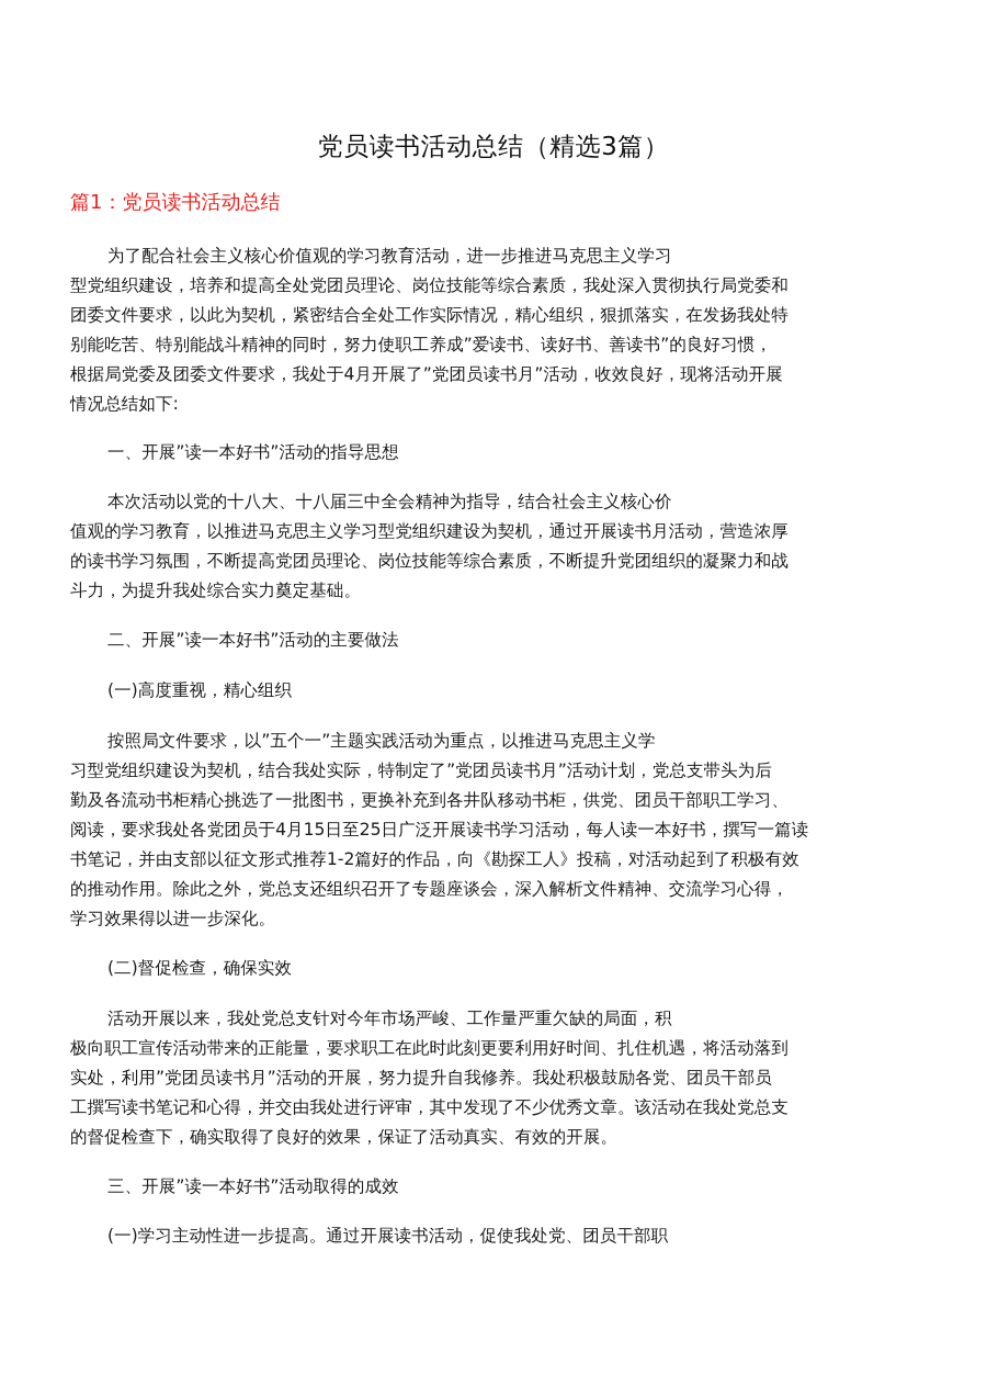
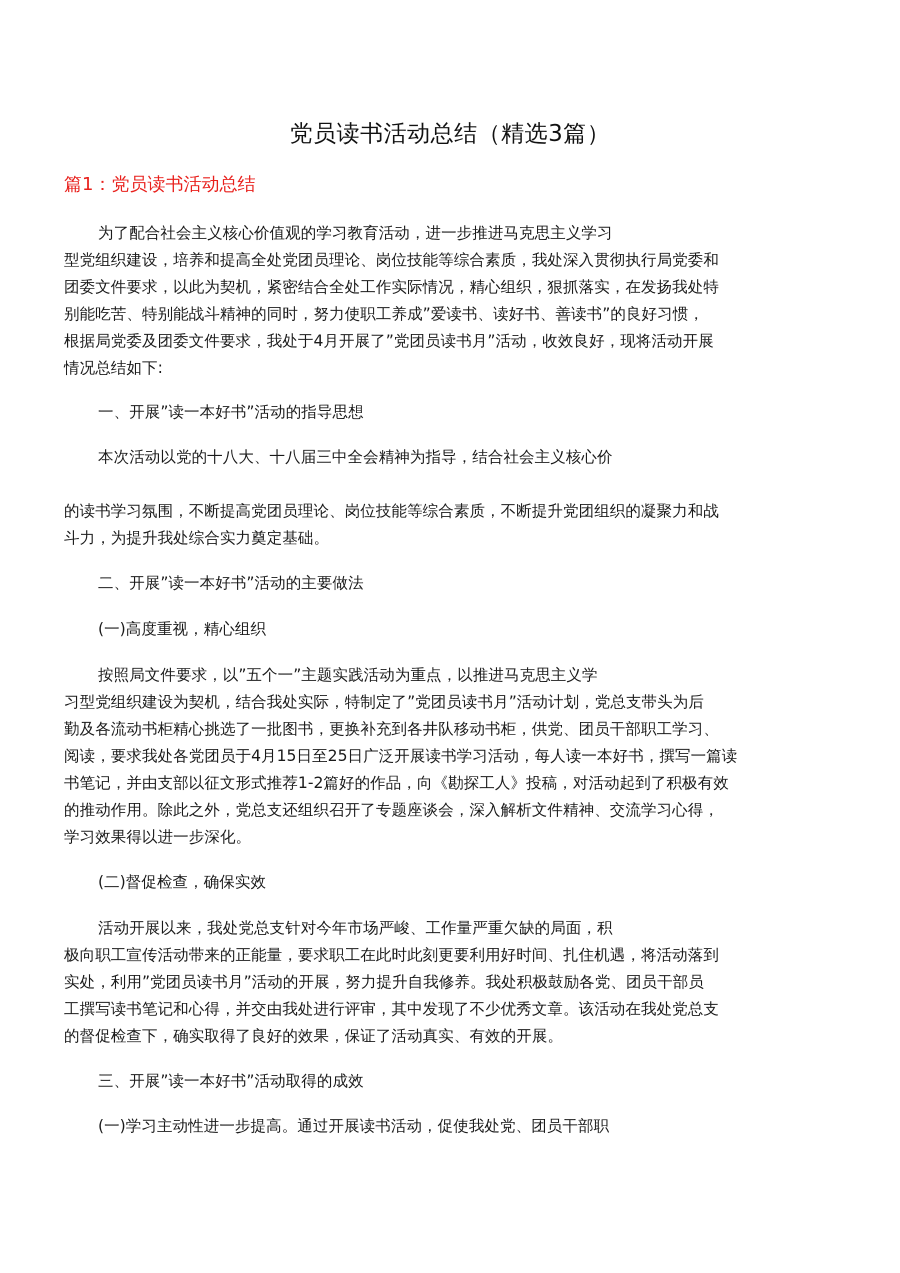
  党员读书活动总结（精选3篇）
  篇1：党员读书活动总结
  为了配合社会主义核心价值观的学习教育活动，进一步推进马克思主义学习
  型党组织建设，培养和提高全处党团员理论、岗位技能等综合素质，我处深入贯彻执行局党委和
  团委文件要求，以此为契机，紧密结合全处工作实际情况，精心组织，狠抓落实，在发扬我处特
  别能吃苦、特别能战斗精神的同时，努力使职工养成”爱读书、读好书、善读书”的良好习惯，
  根据局党委及团委文件要求，我处于4月开展了”党团员读书月”活动，收效良好，现将活动开展
  情况总结如下:
  一、开展”读一本好书”活动的指导思想
  本次活动以党的十八大、十八届三中全会精神为指导，结合社会主义核心价
- 值观的学习教育，以推进马克思主义学习型党组织建设为契机，通过开展读书月活动，营造浓厚
  的读书学习氛围，不断提高党团员理论、岗位技能等综合素质，不断提升党团组织的凝聚力和战
  斗力，为提升我处综合实力奠定基础。
  二、开展”读一本好书”活动的主要做法
  (一)高度重视，精心组织
  按照局文件要求，以”五个一”主题实践活动为重点，以推进马克思主义学
  习型党组织建设为契机，结合我处实际，特制定了”党团员读书月”活动计划，党总支带头为后
  勤及各流动书柜精心挑选了一批图书，更换补充到各井队移动书柜，供党、团员干部职工学习、
  阅读，要求我处各党团员于4月15日至25日广泛开展读书学习活动，每人读一本好书，撰写一篇读
  书笔记，并由支部以征文形式推荐1-2篇好的作品，向《勘探工人》投稿，对活动起到了积极有效
  的推动作用。除此之外，党总支还组织召开了专题座谈会，深入解析文件精神、交流学习心得，
  学习效果得以进一步深化。
  (二)督促检查，确保实效
  活动开展以来，我处党总支针对今年市场严峻、工作量严重欠缺的局面，积
  极向职工宣传活动带来的正能量，要求职工在此时此刻更要利用好时间、扎住机遇，将活动落到
  实处，利用”党团员读书月”活动的开展，努力提升自我修养。我处积极鼓励各党、团员干部员
  工撰写读书笔记和心得，并交由我处进行评审，其中发现了不少优秀文章。该活动在我处党总支
  的督促检查下，确实取得了良好的效果，保证了活动真实、有效的开展。
  三、开展”读一本好书”活动取得的成效
  (一)学习主动性进一步提高。通过开展读书活动，促使我处党、团员干部职
